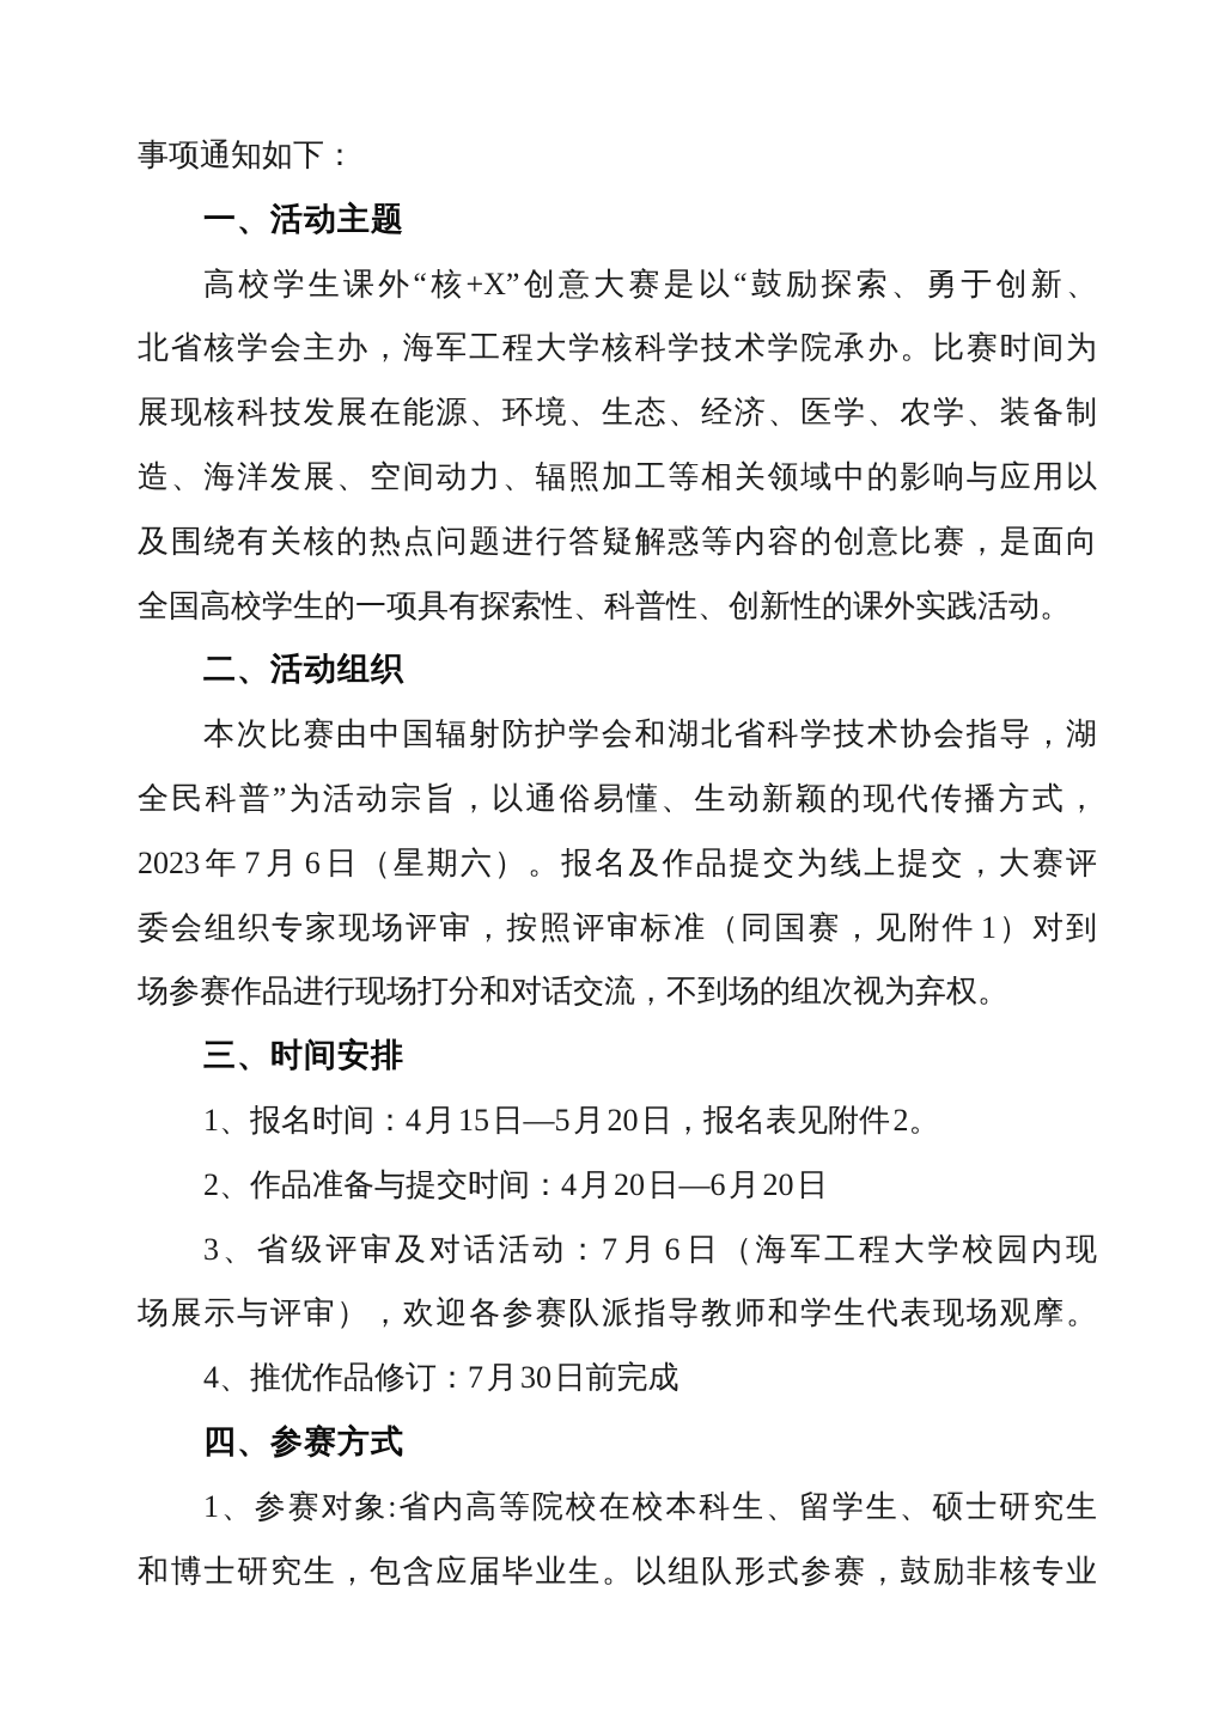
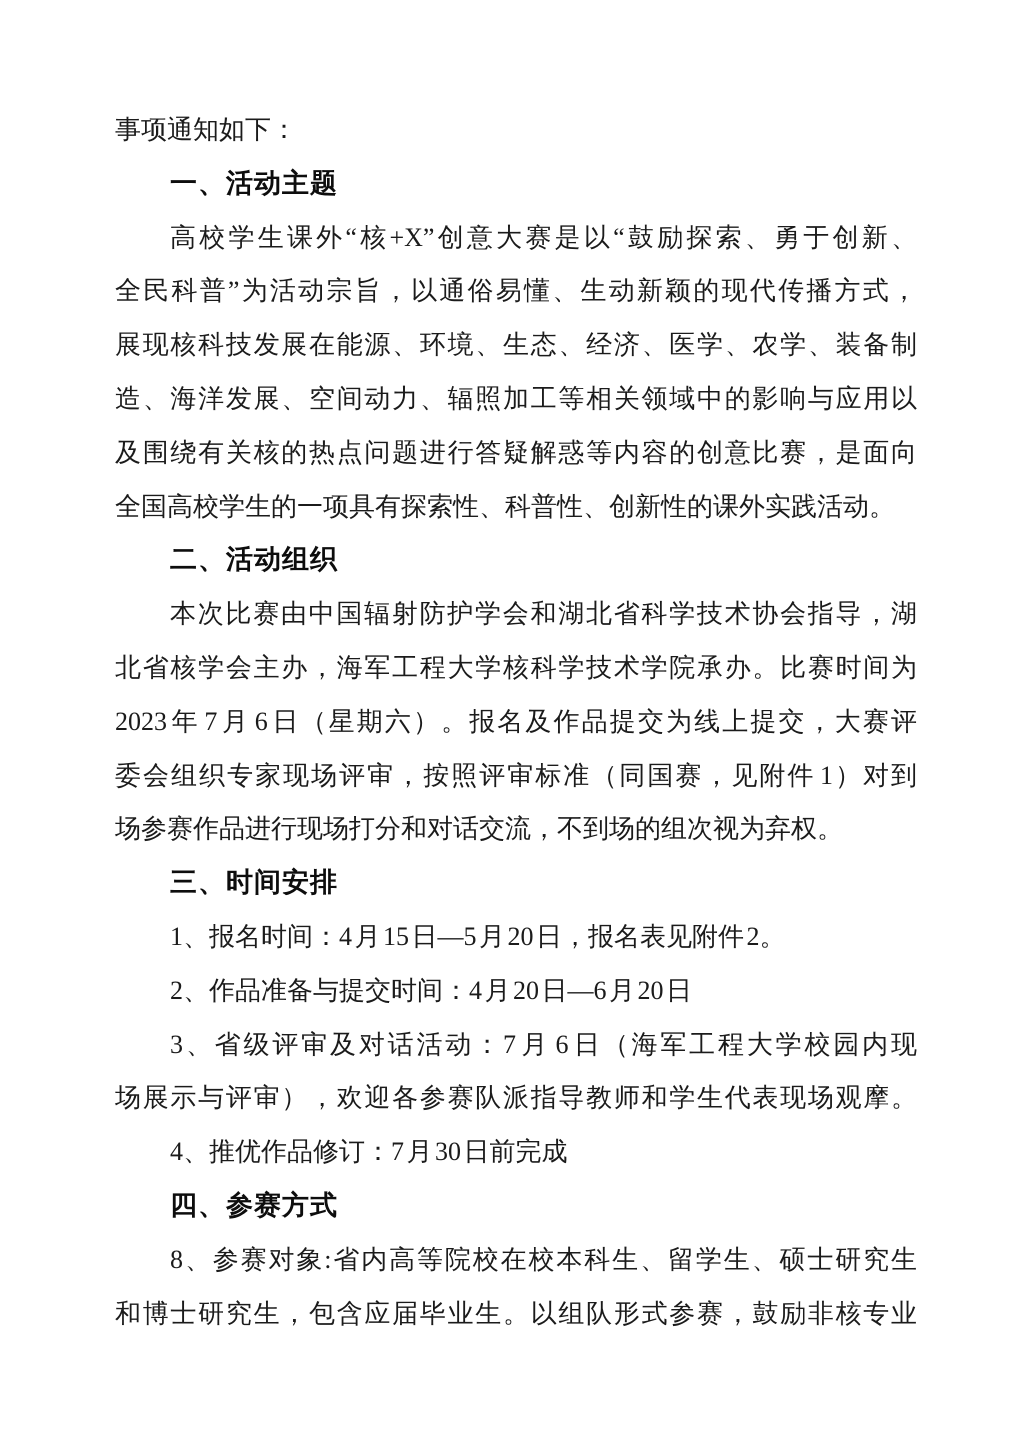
  事项通知如下：
  一、活动主题
  高校学生课外“核+X”创意大赛是以“鼓励探索、勇于创新、
- 北省核学会主办，海军工程大学核科学技术学院承办。比赛时间为
+ 全民科普”为活动宗旨，以通俗易懂、生动新颖的现代传播方式，
  展现核科技发展在能源、环境、生态、经济、医学、农学、装备制
  造、海洋发展、空间动力、辐照加工等相关领域中的影响与应用以
  及围绕有关核的热点问题进行答疑解惑等内容的创意比赛，是面向
  全国高校学生的一项具有探索性、科普性、创新性的课外实践活动。
  二、活动组织
  本次比赛由中国辐射防护学会和湖北省科学技术协会指导，湖
- 全民科普”为活动宗旨，以通俗易懂、生动新颖的现代传播方式，
+ 北省核学会主办，海军工程大学核科学技术学院承办。比赛时间为
  2023 年 7 月 6 日（星期六）。报名及作品提交为线上提交，大赛评
  委会组织专家现场评审，按照评审标准（同国赛，见附件 1）对到
  场参赛作品进行现场打分和对话交流，不到场的组次视为弃权。
  三、时间安排
  1、报名时间：4 月 15 日—5 月 20 日，报名表见附件 2。
  2、作品准备与提交时间：4 月 20 日—6 月 20 日
  3、省级评审及对话活动：7 月 6 日（海军工程大学校园内现
  场展示与评审），欢迎各参赛队派指导教师和学生代表现场观摩。
  4、推优作品修订：7 月 30 日前完成
  四、参赛方式
- 1、参赛对象:省内高等院校在校本科生、留学生、硕士研究生
+ 8、参赛对象:省内高等院校在校本科生、留学生、硕士研究生
  和博士研究生，包含应届毕业生。以组队形式参赛，鼓励非核专业
